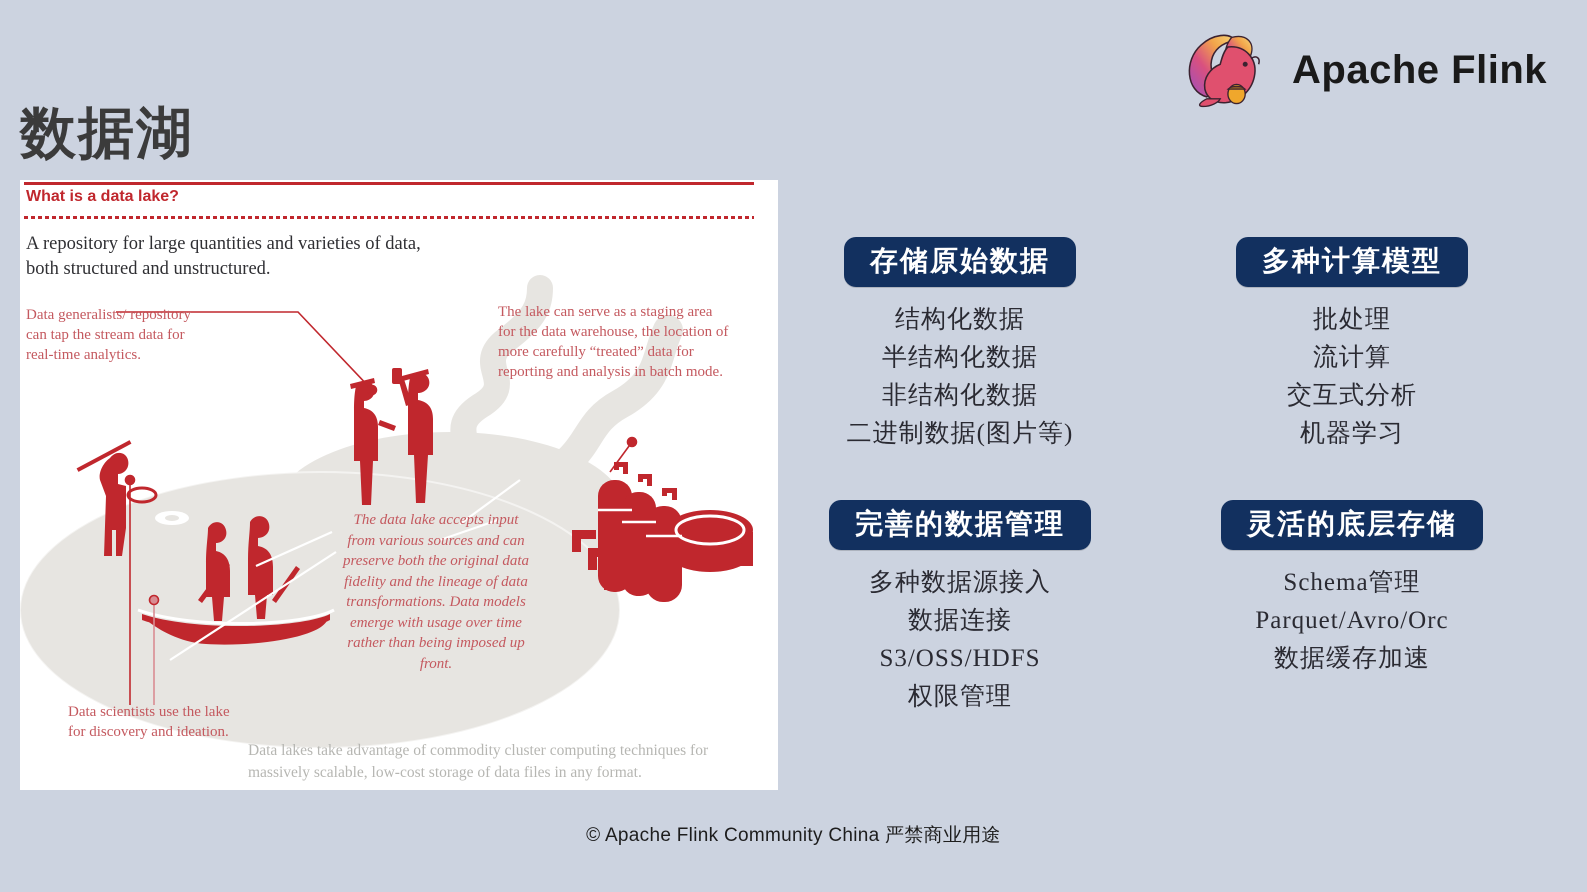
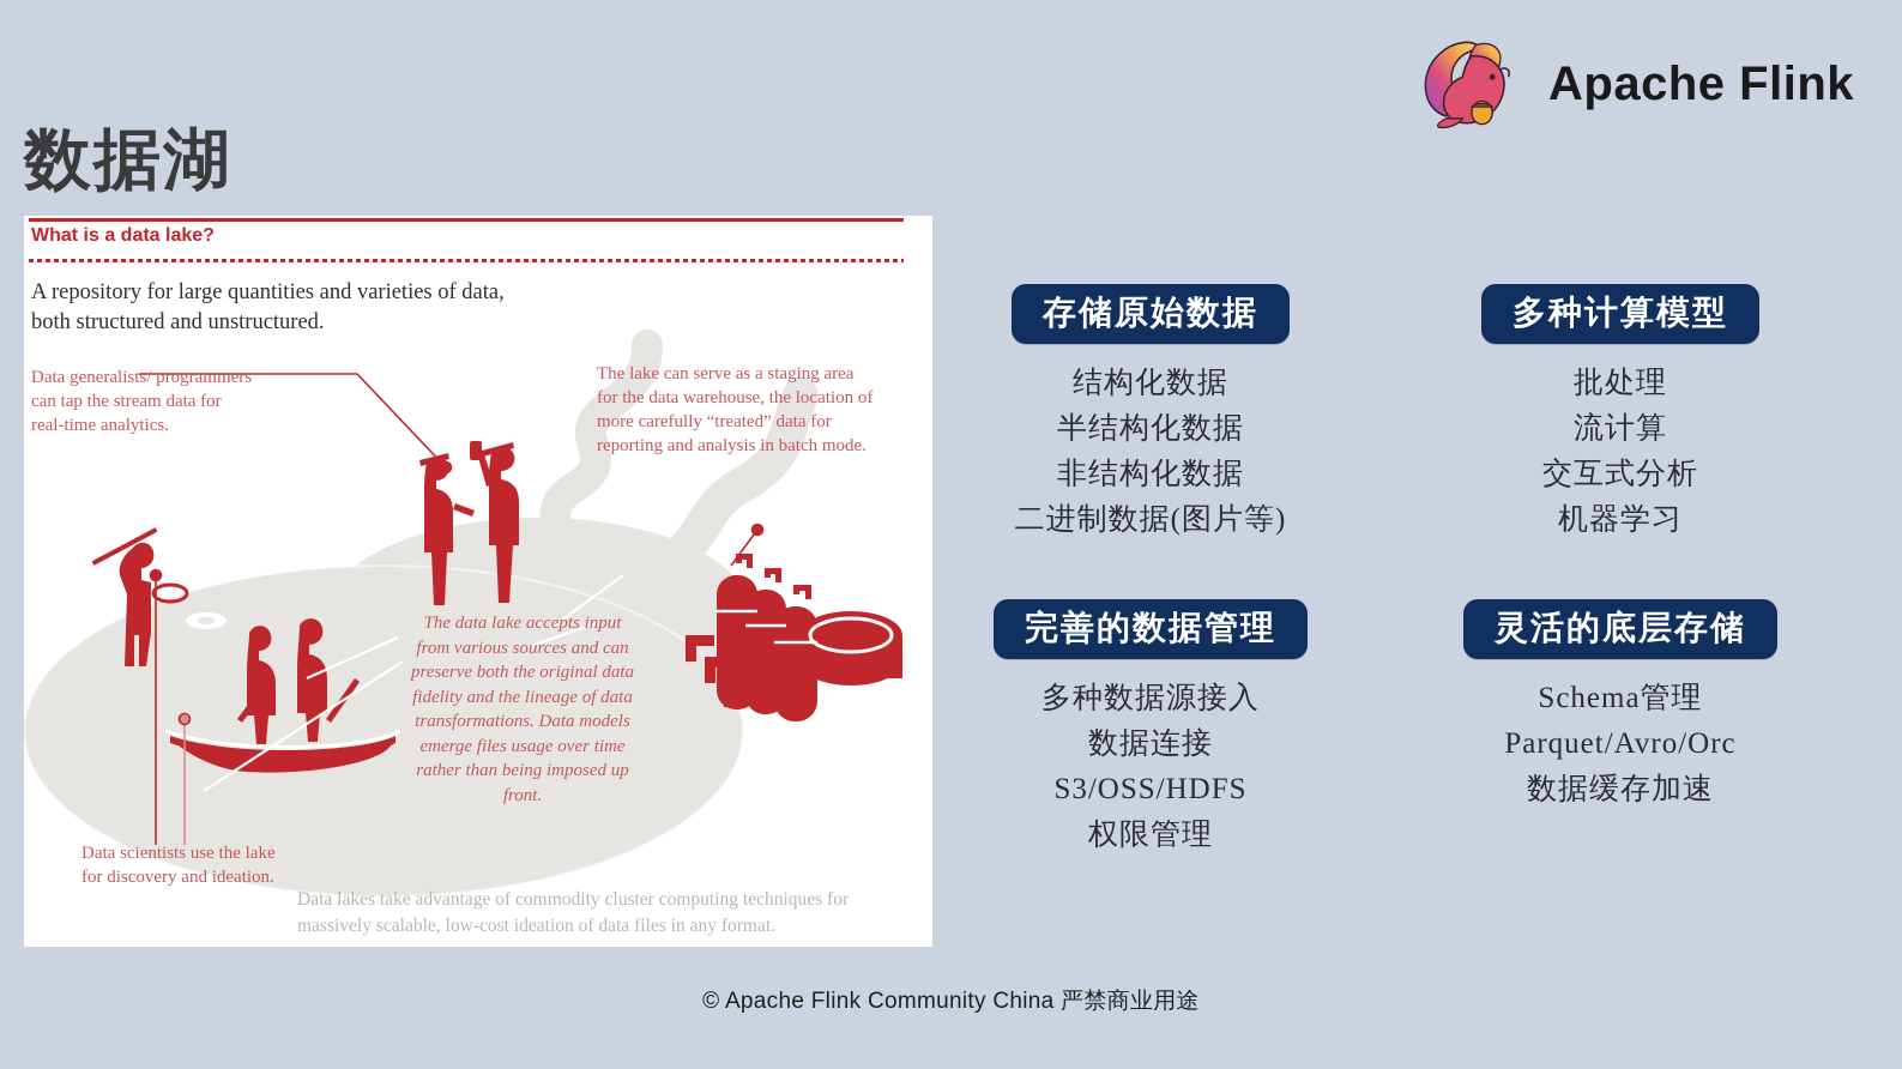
  Apache Flink
  数据湖
  What is a data lake?
  A repository for large quantities and varieties of data, both structured and unstructured.
- Data generalists/ repository can tap the stream data for real-time analytics.
+ Data generalists/ programmers can tap the stream data for real-time analytics.
  The lake can serve as a staging area for the data warehouse, the location of more carefully “treated” data for reporting and analysis in batch mode.
- The data lake accepts input from various sources and can preserve both the original data fidelity and the lineage of data transformations. Data models emerge with usage over time rather than being imposed up front.
+ The data lake accepts input from various sources and can preserve both the original data fidelity and the lineage of data transformations. Data models emerge files usage over time rather than being imposed up front.
  Data scientists use the lake for discovery and ideation.
- Data lakes take advantage of commodity cluster computing techniques for massively scalable, low-cost storage of data files in any format.
+ Data lakes take advantage of commodity cluster computing techniques for massively scalable, low-cost ideation of data files in any format.
  存储原始数据
  结构化数据
  半结构化数据
  非结构化数据
  二进制数据(图片等)
  多种计算模型
  批处理
  流计算
  交互式分析
  机器学习
  完善的数据管理
  多种数据源接入
  数据连接
  S3/OSS/HDFS
  权限管理
  灵活的底层存储
  Schema管理
  Parquet/Avro/Orc
  数据缓存加速
  © Apache Flink Community China 严禁商业用途
